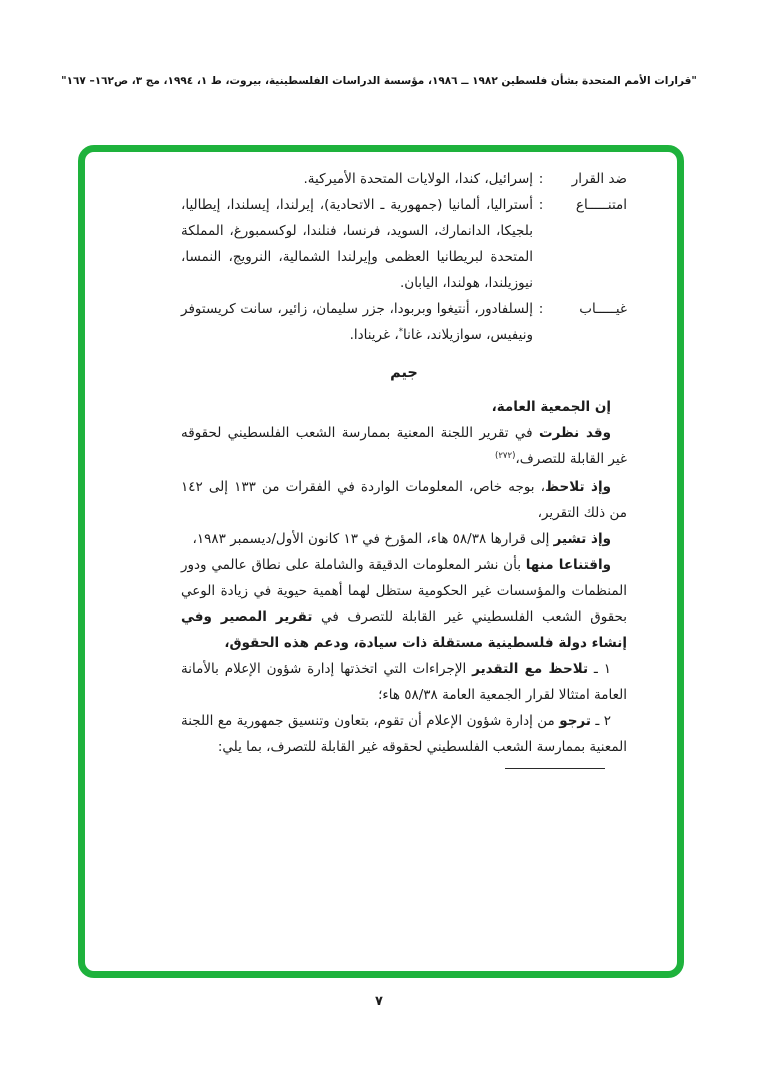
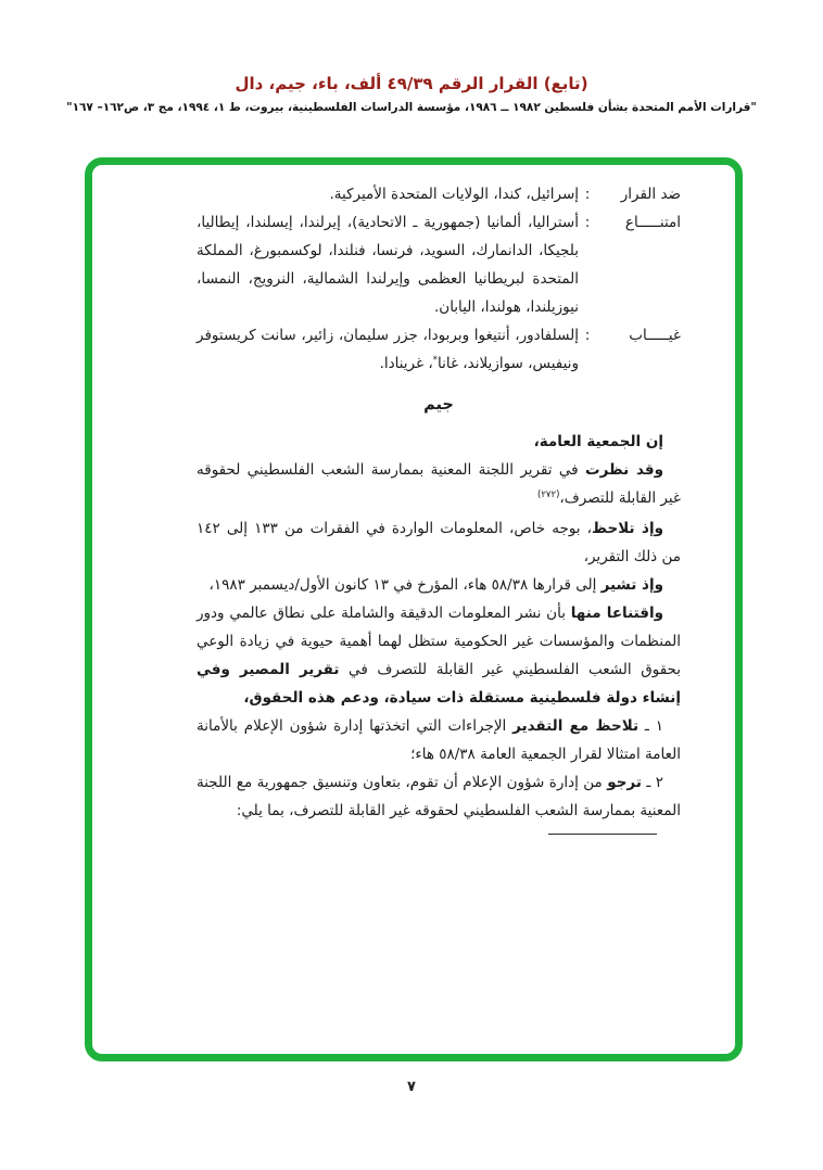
+ (تابع) القرار الرقم ٤٩/٣٩ ألف، باء، جيم، دال
  "قرارات الأمم المتحدة بشأن فلسطين ١٩٨٢ ــ ١٩٨٦، مؤسسة الدراسات الفلسطينية، بيروت، ط ١، ١٩٩٤، مج ٣، ص١٦٢– ١٦٧"
  ضد القرار
  :
  إسرائيل، كندا، الولايات المتحدة الأميركية.
  امتنـــــاع
  :
  أستراليا، ألمانيا (جمهورية ـ الاتحادية)، إيرلندا، إيسلندا، إيطاليا، بلجيكا، الدانمارك، السويد، فرنسا، فنلندا، لوكسمبورغ، المملكة المتحدة لبريطانيا العظمى وإيرلندا الشمالية، النرويج، النمسا، نيوزيلندا، هولندا، اليابان.
  غيـــــاب
  :
  إلسلفادور، أنتيغوا وبربودا، جزر سليمان، زائير، سانت كريستوفر ونيفيس، سوازيلاند، غانا*، غرينادا.
  جيم
  إن الجمعية العامة،
  وقد نظرت في تقرير اللجنة المعنية بممارسة الشعب الفلسطيني لحقوقه غير القابلة للتصرف،(٢٧٢)
  وإذ تلاحظ، بوجه خاص، المعلومات الواردة في الفقرات من ١٣٣ إلى ١٤٢ من ذلك التقرير،
  وإذ تشير إلى قرارها ٥٨/٣٨ هاء، المؤرخ في ١٣ كانون الأول/ديسمبر ١٩٨٣،
  واقتناعا منها بأن نشر المعلومات الدقيقة والشاملة على نطاق عالمي ودور المنظمات والمؤسسات غير الحكومية ستظل لهما أهمية حيوية في زيادة الوعي بحقوق الشعب الفلسطيني غير القابلة للتصرف في تقرير المصير وفي إنشاء دولة فلسطينية مستقلة ذات سيادة، ودعم هذه الحقوق،
  ١ ـ تلاحظ مع التقدير الإجراءات التي اتخذتها إدارة شؤون الإعلام بالأمانة العامة امتثالا لقرار الجمعية العامة ٥٨/٣٨ هاء؛
  ٢ ـ ترجو من إدارة شؤون الإعلام أن تقوم، بتعاون وتنسيق جمهورية مع اللجنة المعنية بممارسة الشعب الفلسطيني لحقوقه غير القابلة للتصرف، بما يلي:
  ٧
